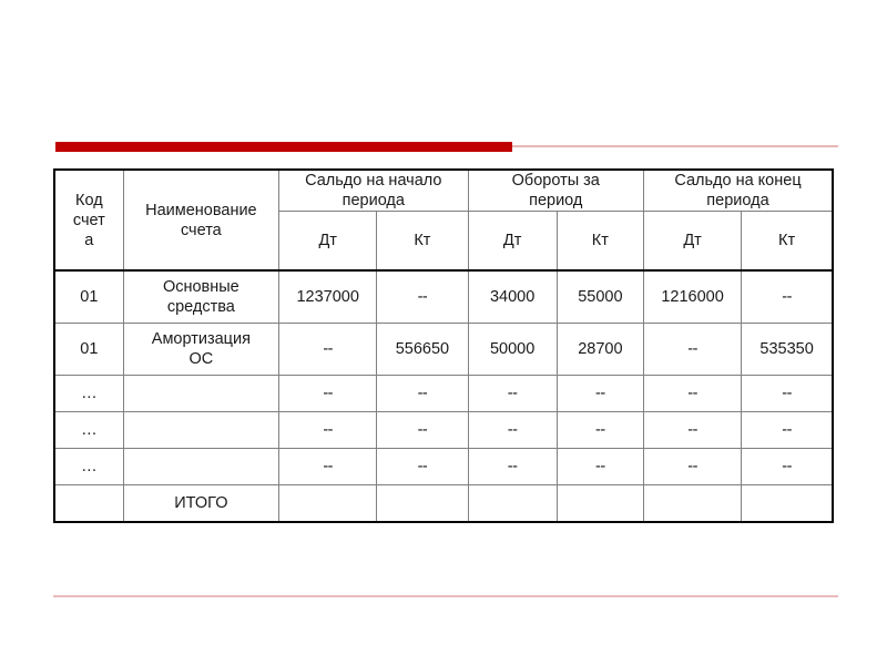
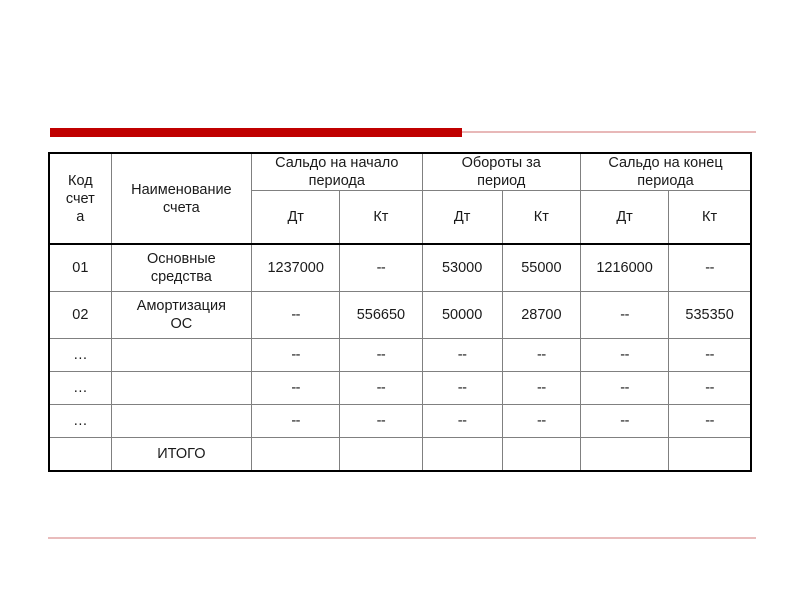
  Код счет а	Наименование счета	Сальдо на начало периода	Обороты за период	Сальдо на конец периода
  Дт	Кт	Дт	Кт	Дт	Кт
- 01	Основные средства	1237000	--	34000	55000	1216000	--
+ 01	Основные средства	1237000	--	53000	55000	1216000	--
- 01	Амортизация ОС	--	556650	50000	28700	--	535350
+ 02	Амортизация ОС	--	556650	50000	28700	--	535350
  …		--	--	--	--	--	--
  …		--	--	--	--	--	--
  …		--	--	--	--	--	--
  	ИТОГО
